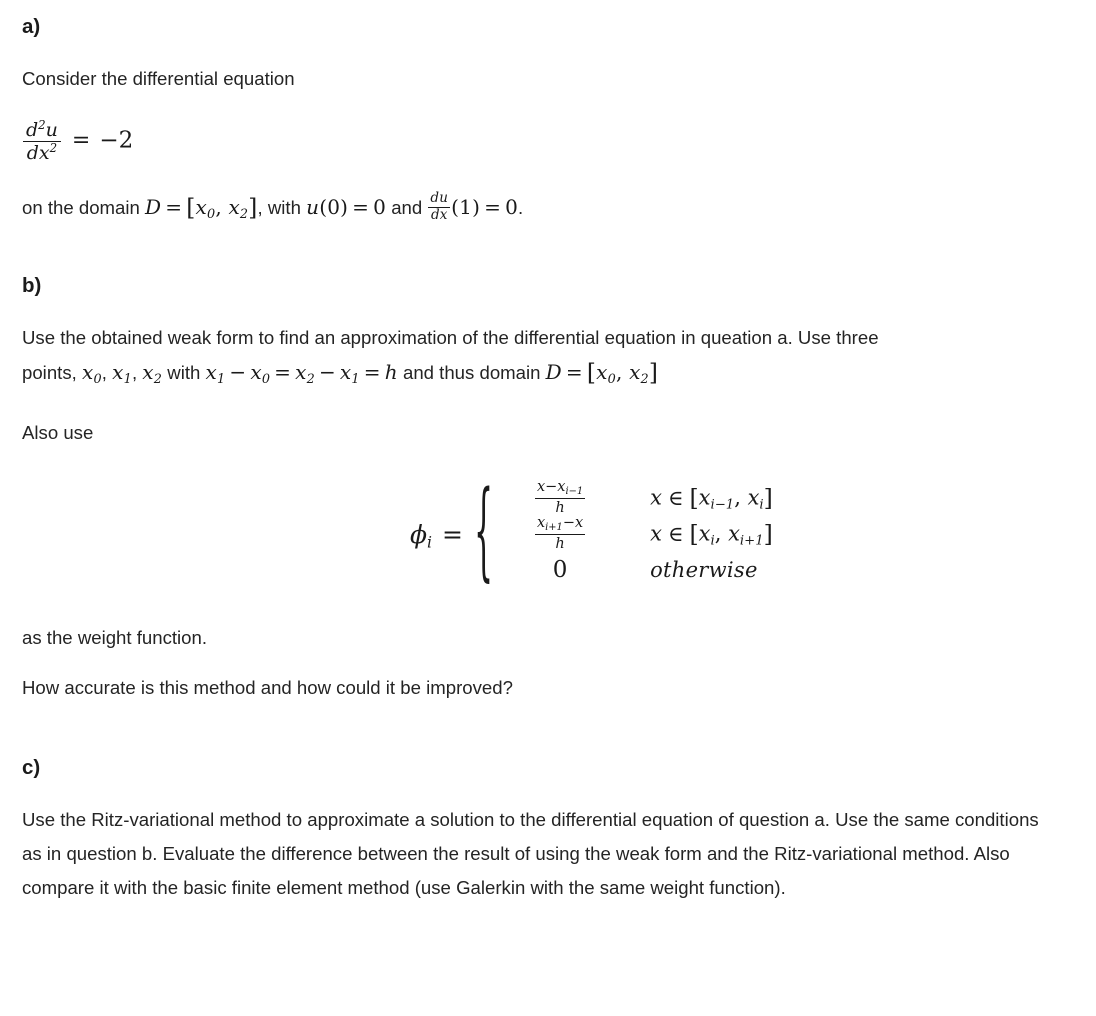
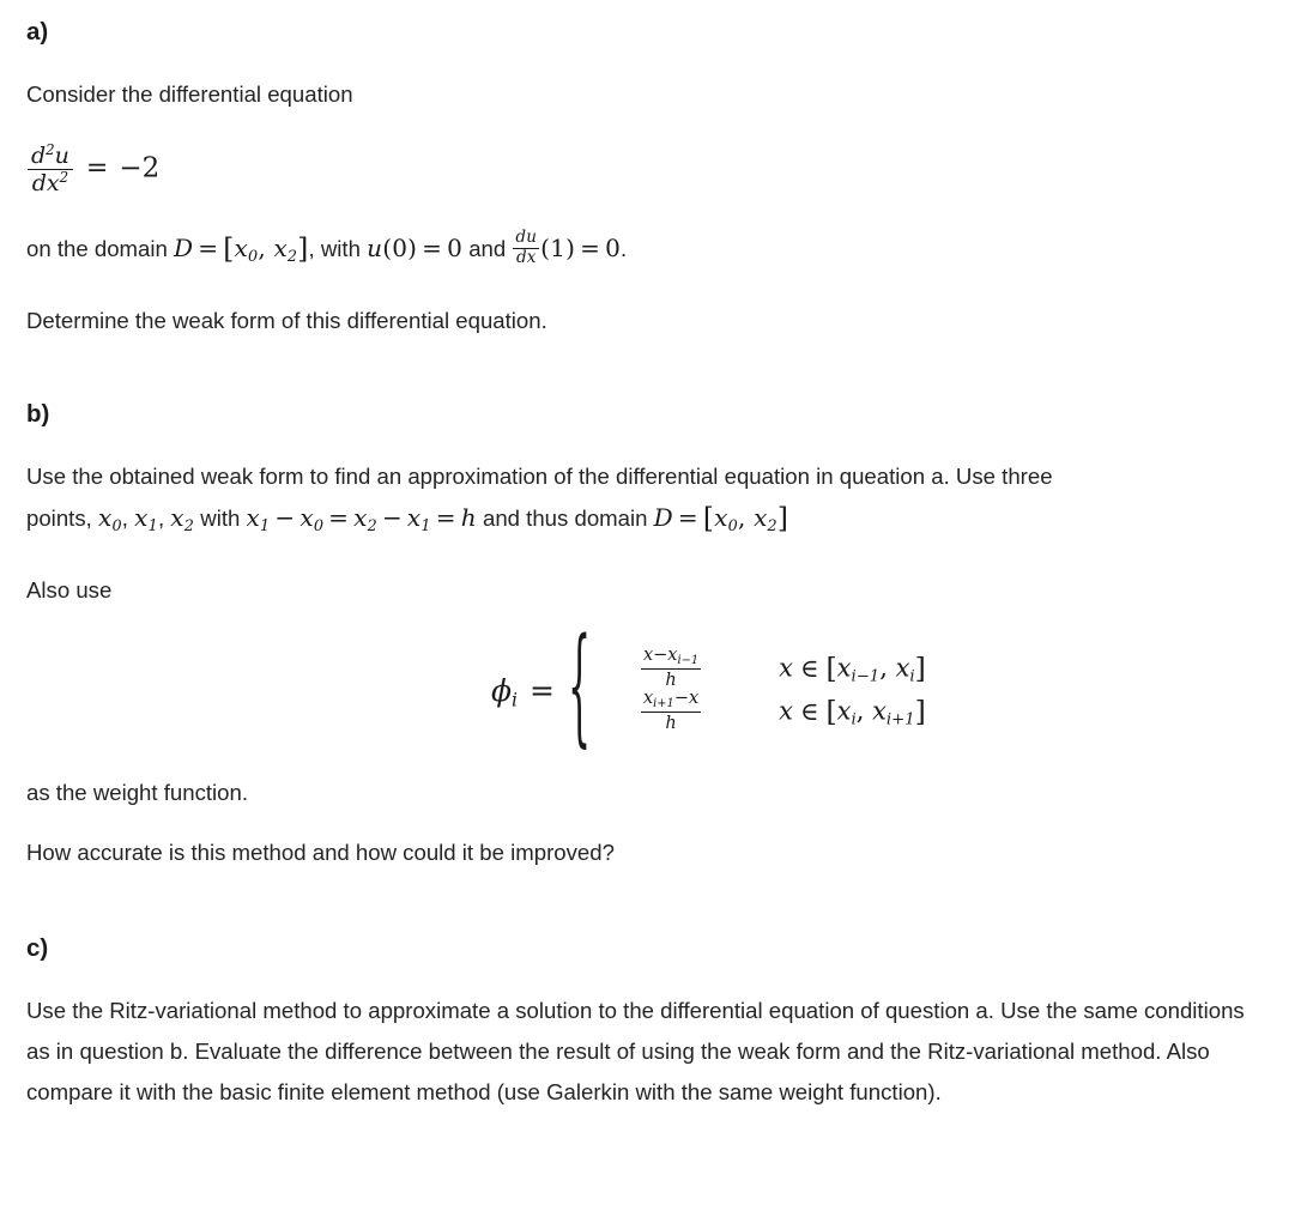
  a)
  Consider the differential equation
  d2u
  dx2
  = −2
  on the domain D = [x0, x2], with u(0) = 0 and
  du
  dx
  (1) = 0.
+ Determine the weak form of this differential equation.
  b)
  Use the obtained weak form to find an approximation of the differential equation in queation a. Use three
  points, x0, x1, x2 with x1 − x0 = x2 − x1 = h and thus domain D = [x0, x2]
  Also use
  ϕi
  =
  {
  x−xi−1
  h
  x ∈ [xi−1, xi]
  xi+1−x
  h
  x ∈ [xi, xi+1]
- 0
- otherwise
  as the weight function.
  How accurate is this method and how could it be improved?
  c)
  Use the Ritz-variational method to approximate a solution to the differential equation of question a. Use the same conditions as in question b. Evaluate the difference between the result of using the weak form and the Ritz-variational method. Also compare it with the basic finite element method (use Galerkin with the same weight function).
